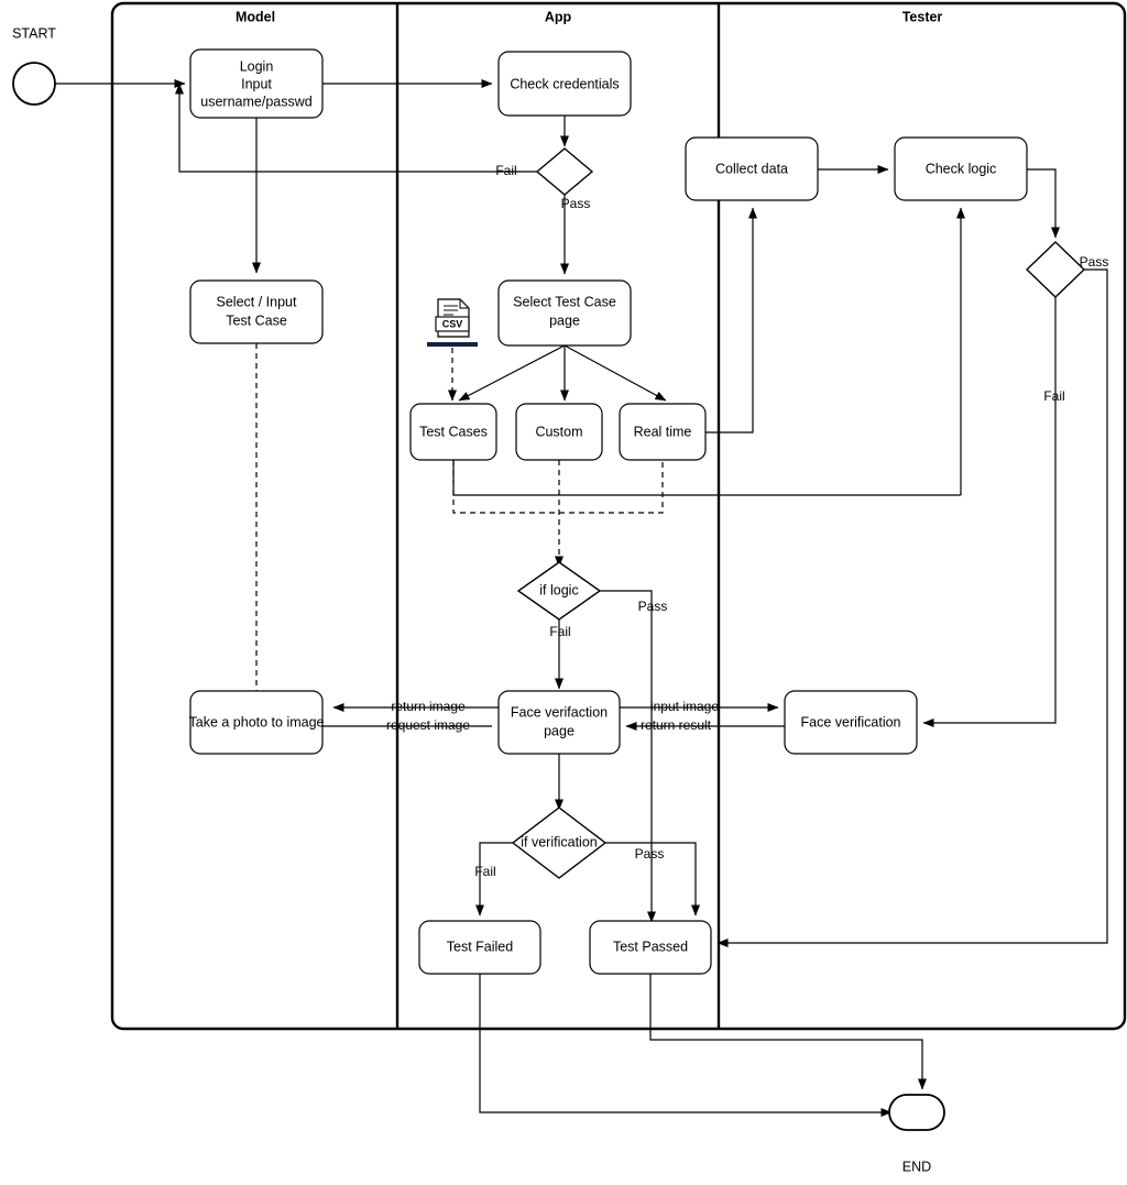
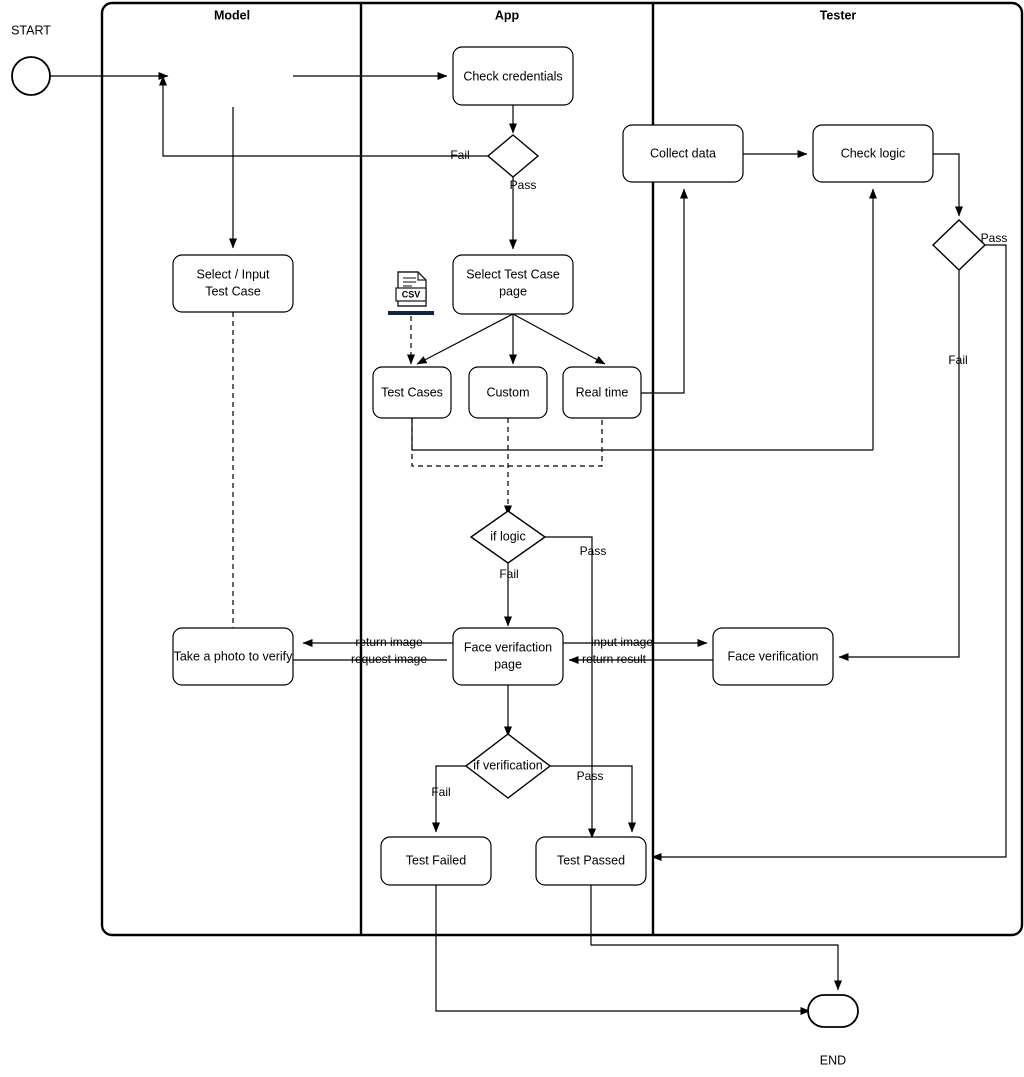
  Model
  App
  Tester
  START
- Login
- Input
- username/passwd
  Select / Input
  Test Case
- Take a photo to image
+ Take a photo to verify
  Check credentials
  Fail
  Pass
  Select Test Case
  page
  CSV
  Test Cases
  Custom
  Real time
  if logic
  Fail
  Pass
  Face verifaction
  page
  return image
  request image
  input image
  return result
  if verification
  Fail
  Pass
  Test Failed
  Test Passed
  Collect data
  Check logic
  Pass
  Fil
  Face verification
  END
